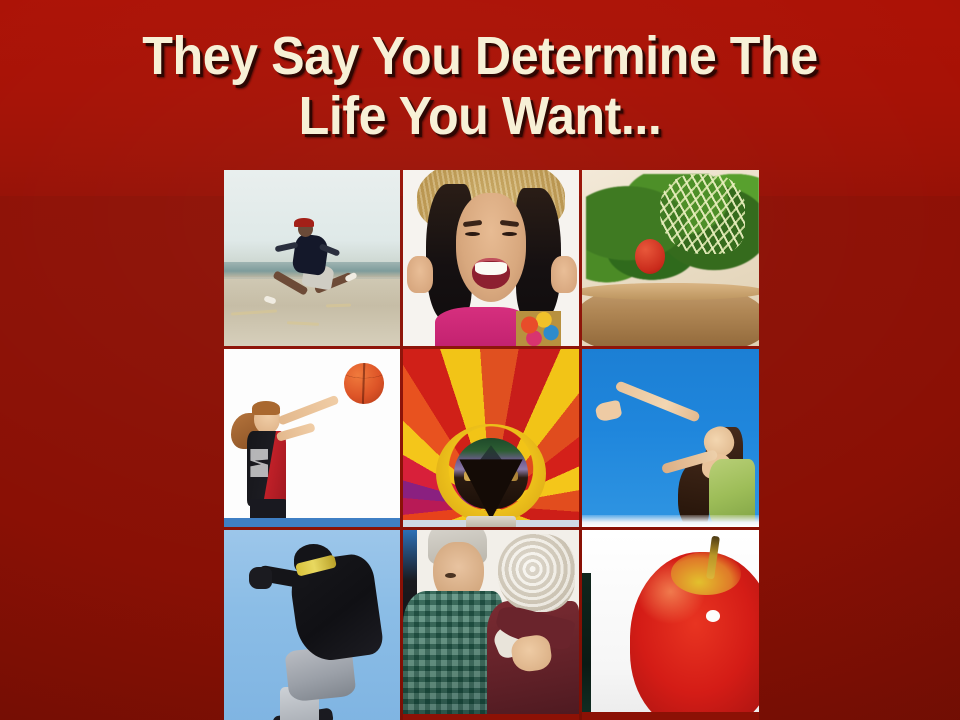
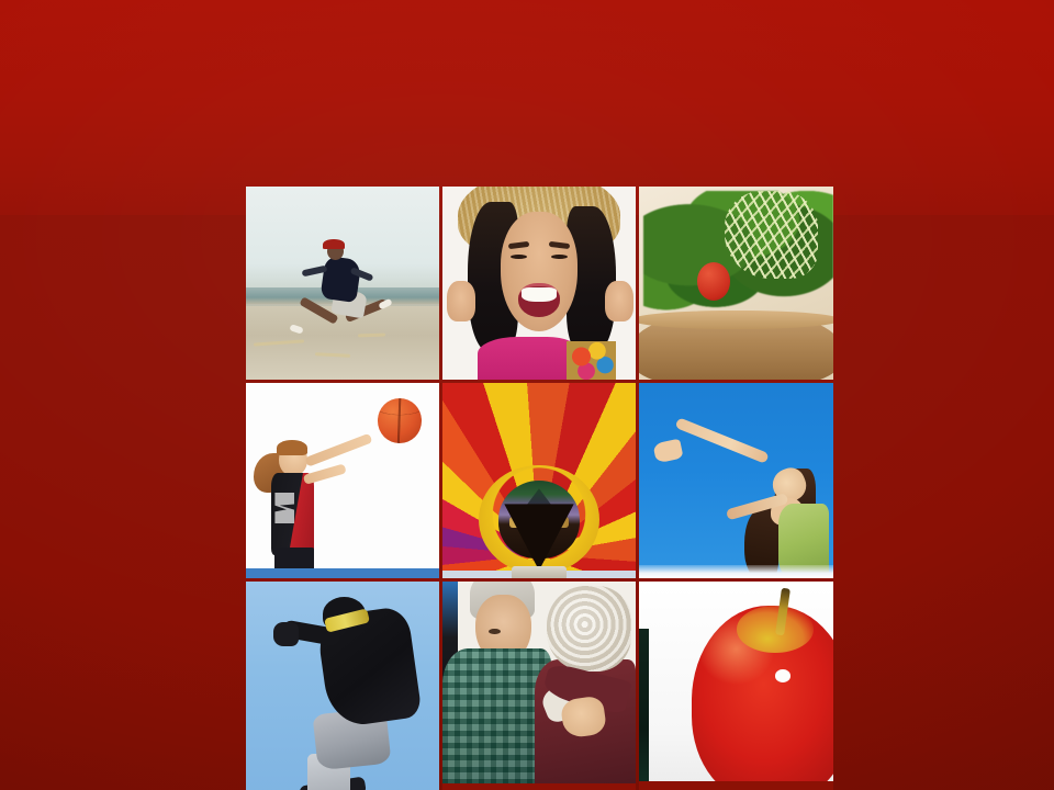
- They Say You Determine The
- Life You Want...
